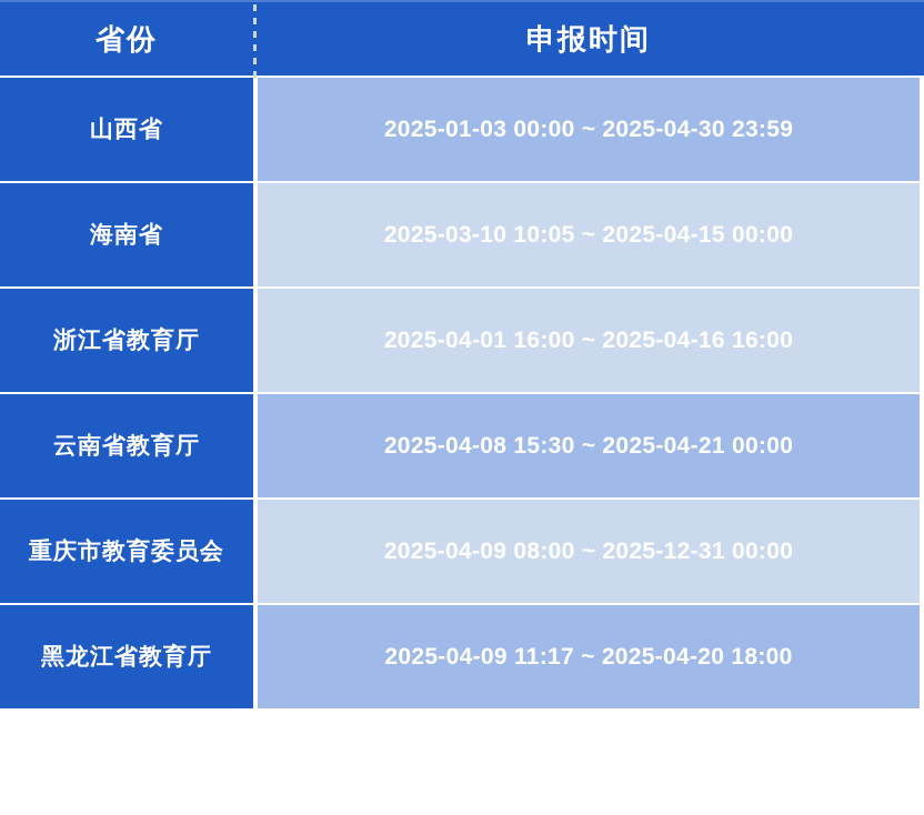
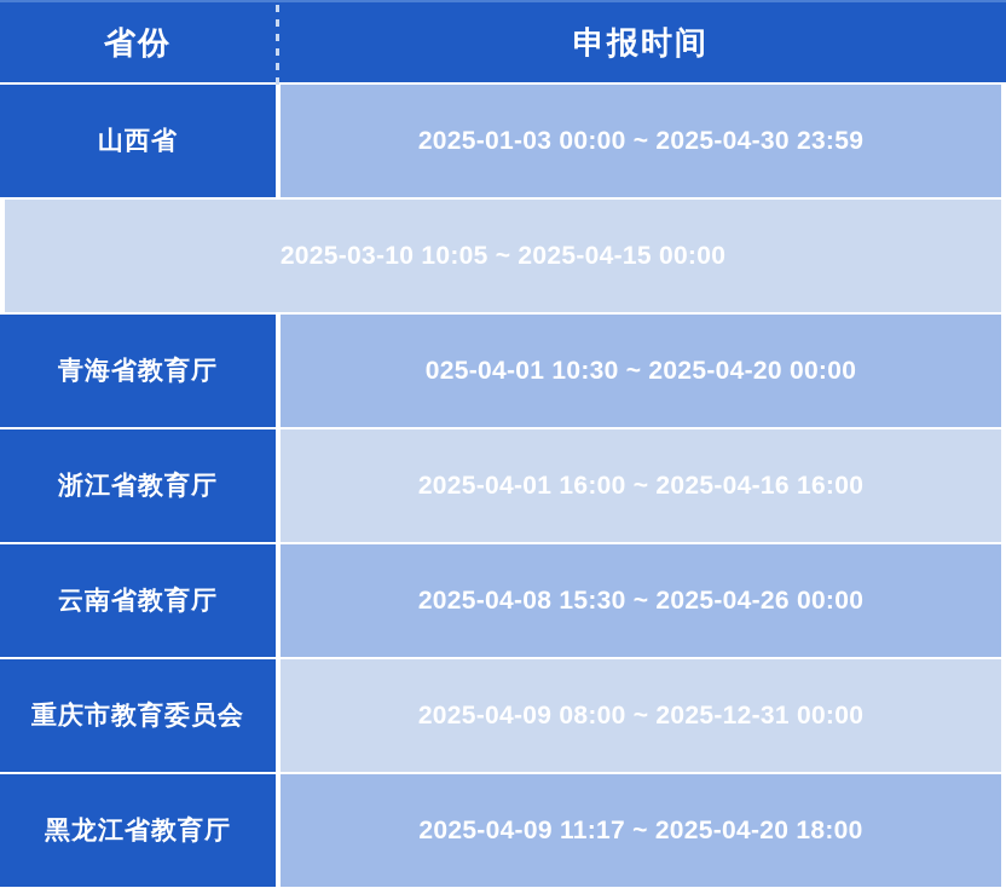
  省份
  申报时间
  山西省
  2025-01-03 00:00 ~ 2025-04-30 23:59
- 海南省
  2025-03-10 10:05 ~ 2025-04-15 00:00
+ 青海省教育厅
+ 025-04-01 10:30 ~ 2025-04-20 00:00
  浙江省教育厅
  2025-04-01 16:00 ~ 2025-04-16 16:00
  云南省教育厅
- 2025-04-08 15:30 ~ 2025-04-21 00:00
+ 2025-04-08 15:30 ~ 2025-04-26 00:00
  重庆市教育委员会
  2025-04-09 08:00 ~ 2025-12-31 00:00
  黑龙江省教育厅
  2025-04-09 11:17 ~ 2025-04-20 18:00
